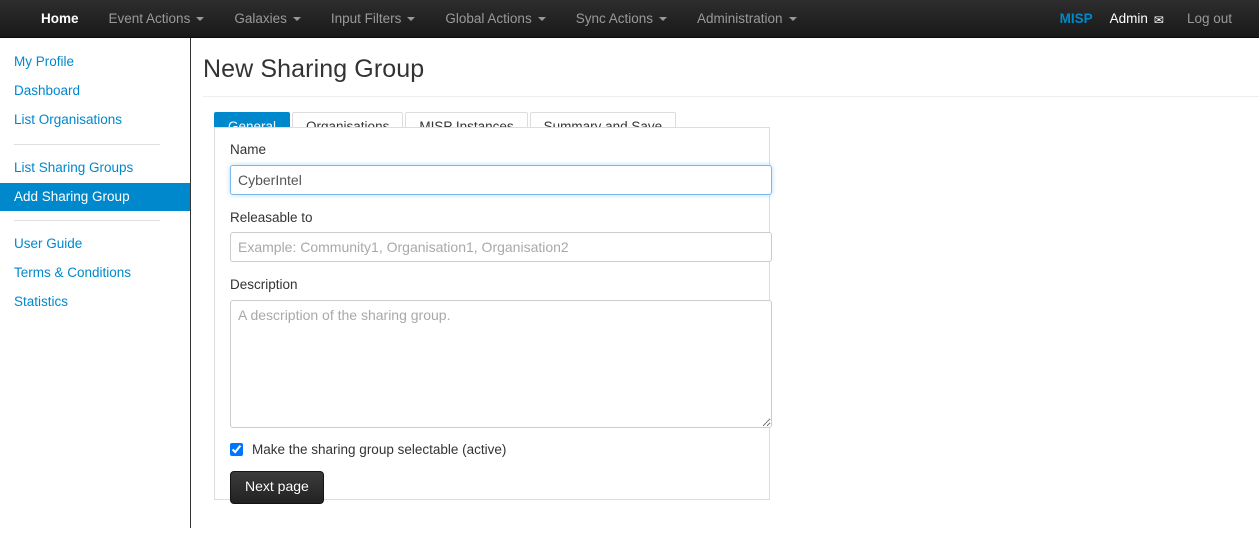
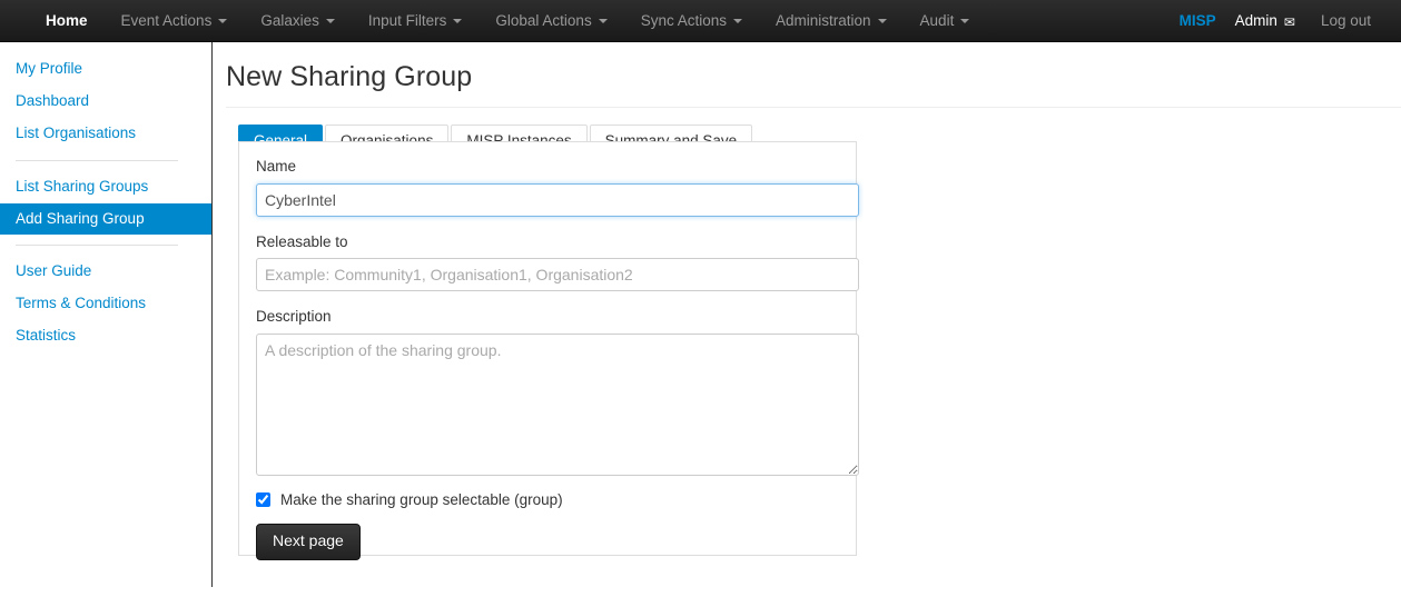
  Home
  Event Actions
  Galaxies
  Input Filters
  Global Actions
  Sync Actions
  Administration
+ Audit
  MISP
  Admin
  ✉
  Log out
  My Profile
  Dashboard
  List Organisations
  List Sharing Groups
  Add Sharing Group
  User Guide
  Terms & Conditions
  Statistics
  New Sharing Group
  Name
  CyberIntel
  Releasable to
  Example: Community1, Organisation1, Organisation2
  Description
  A description of the sharing group.
- Make the sharing group selectable (active)
+ Make the sharing group selectable (group)
  Next page
